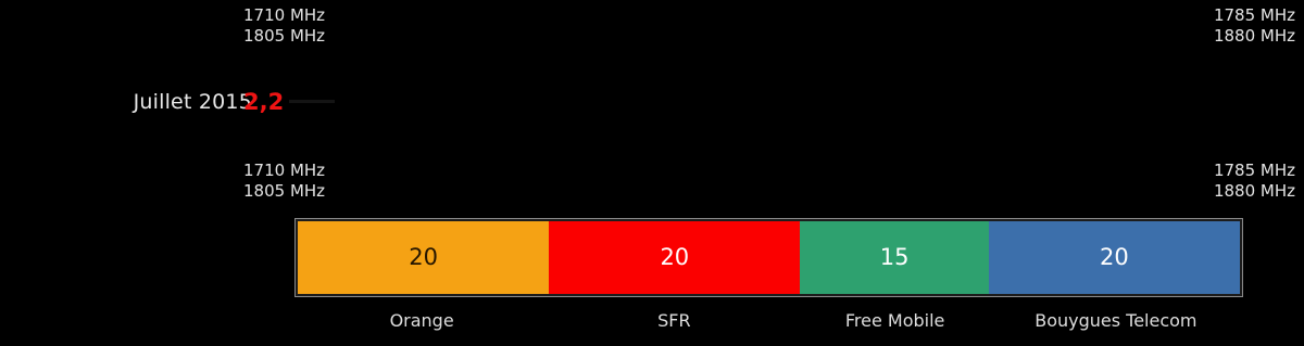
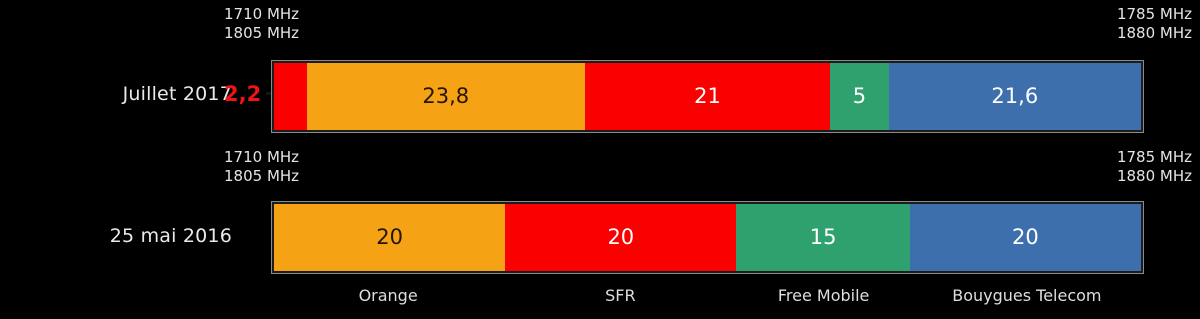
  1710 MHz
  1805 MHz
  1785 MHz
  1880 MHz
- Juillet 2015
+ Juillet 2017
  2,2
+ 23,8
+ 21
+ 5
+ 21,6
  1710 MHz
  1805 MHz
  1785 MHz
  1880 MHz
+ 25 mai 2016
  20
  20
  15
  20
  Orange
  SFR
  Free Mobile
  Bouygues Telecom
